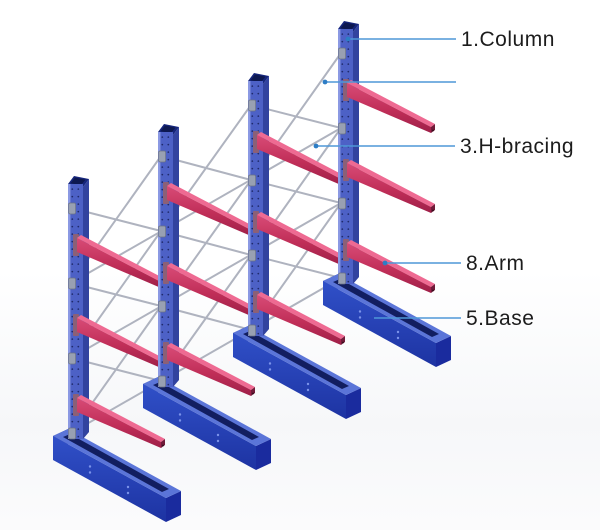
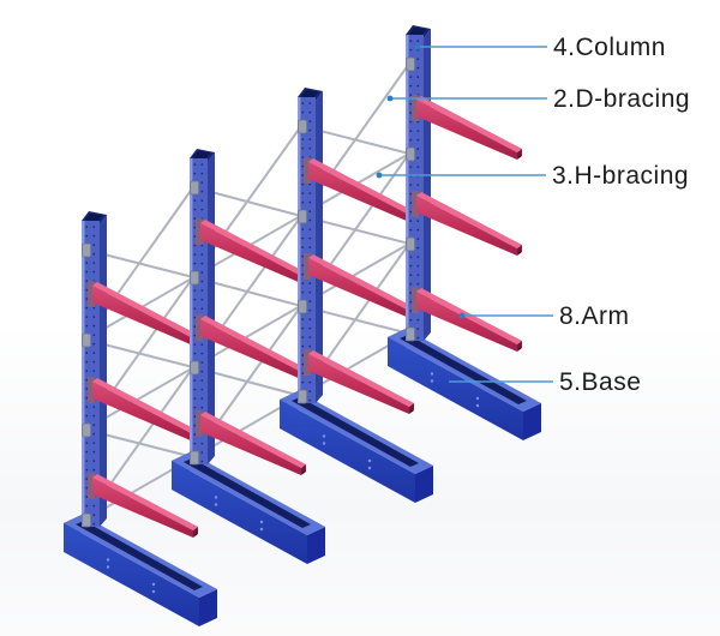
- 1.Column
+ 4.Column
+ 2.D-bracing
  3.H-bracing
  8.Arm
  5.Base
